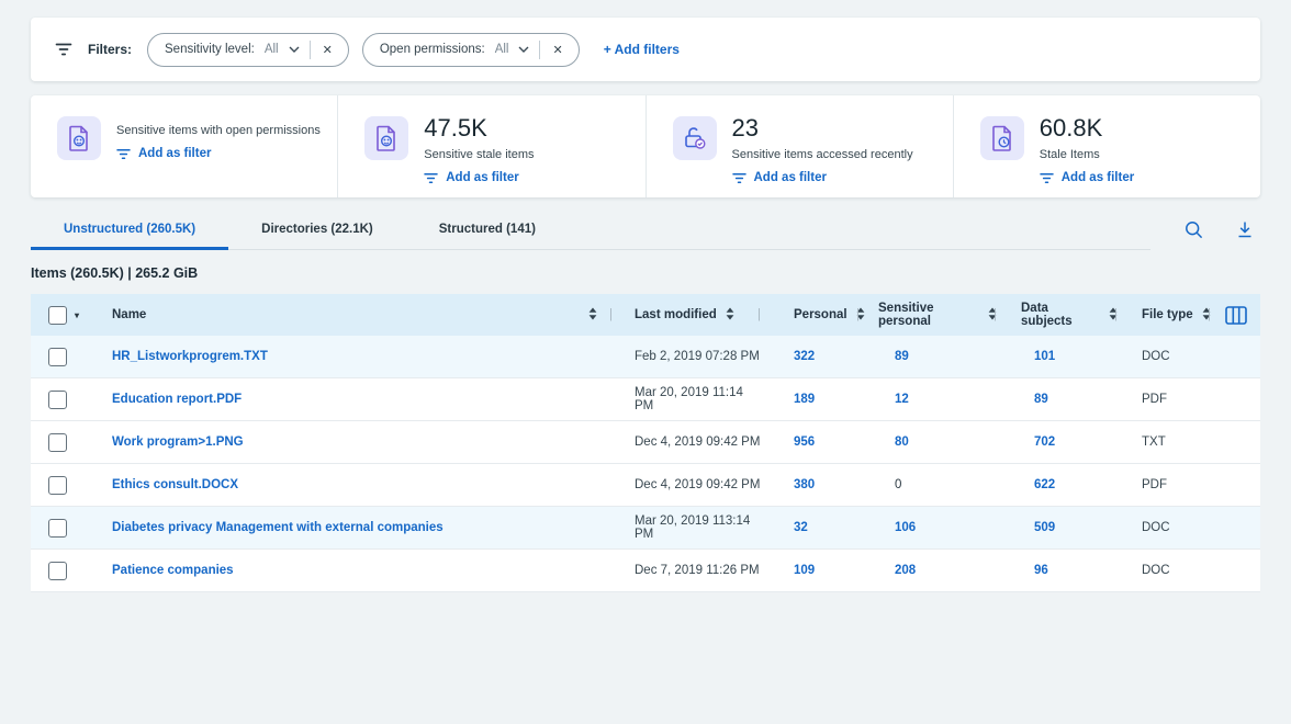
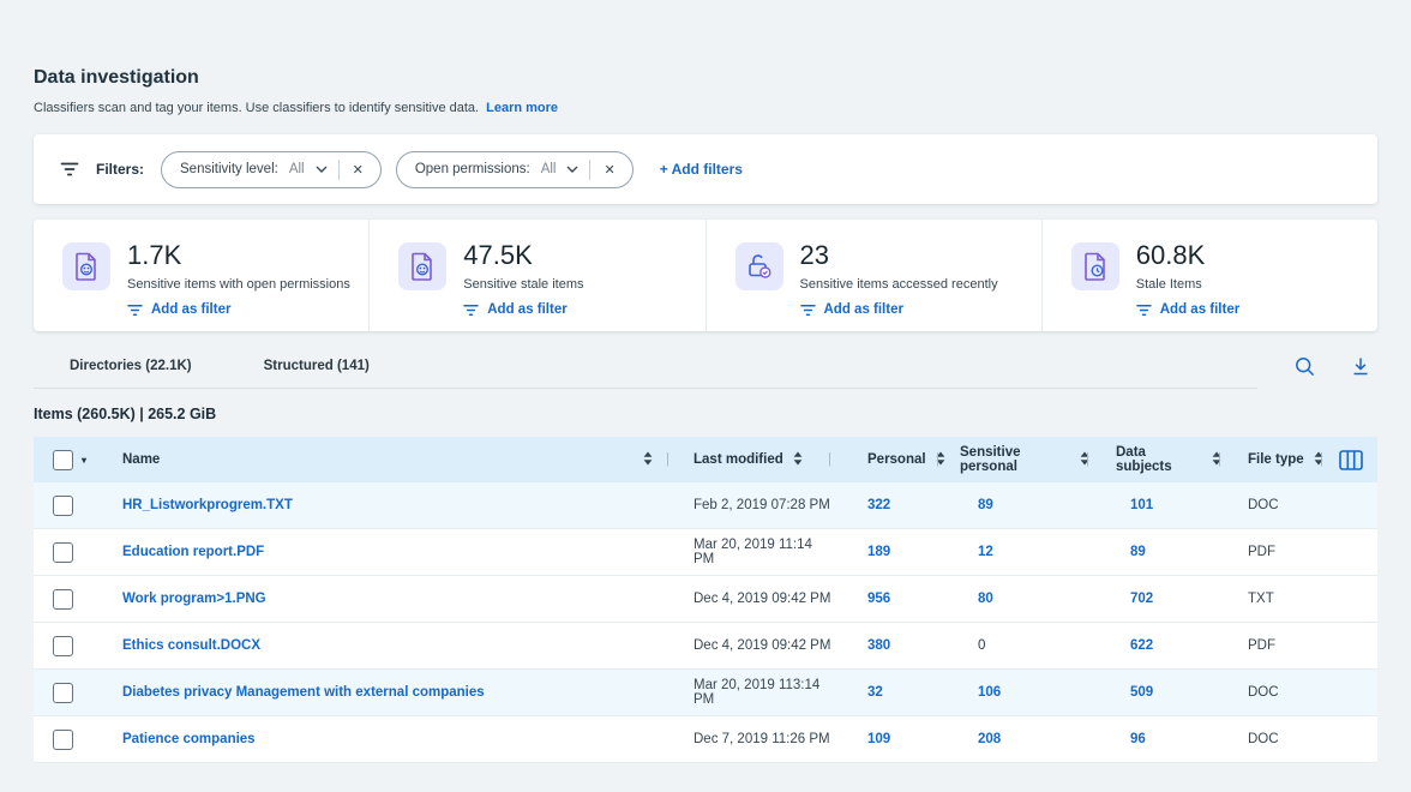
+ Data investigation
+ Classifiers scan and tag your items. Use classifiers to identify sensitive data. Learn more
  Filters:
  Sensitivity level:
  All
  ✕
  Open permissions:
  All
  ✕
  + Add filters
+ 1.7K
  Sensitive items with open permissions
  Add as filter
  47.5K
  Sensitive stale items
  Add as filter
  23
  Sensitive items accessed recently
  Add as filter
  60.8K
  Stale Items
  Add as filter
- Unstructured (260.5K)
  Directories (22.1K)
  Structured (141)
  Items (260.5K) | 265.2 GiB
  ▾
  Name
  |
  Last modified
  |
  Personal
  |
  Sensitive personal
  |
  Data subjects
  |
  File type
  |
  HR_Listworkprogrem.TXT
  Feb 2, 2019 07:28 PM
  322
  89
  101
  DOC
  Education report.PDF
  Mar 20, 2019 11:14 PM
  189
  12
  89
  PDF
  Work program>1.PNG
  Dec 4, 2019 09:42 PM
  956
  80
  702
  TXT
  Ethics consult.DOCX
  Dec 4, 2019 09:42 PM
  380
  0
  622
  PDF
  Diabetes privacy Management with external companies
  Mar 20, 2019 113:14 PM
  32
  106
  509
  DOC
  Patience companies
  Dec 7, 2019 11:26 PM
  109
  208
  96
  DOC
